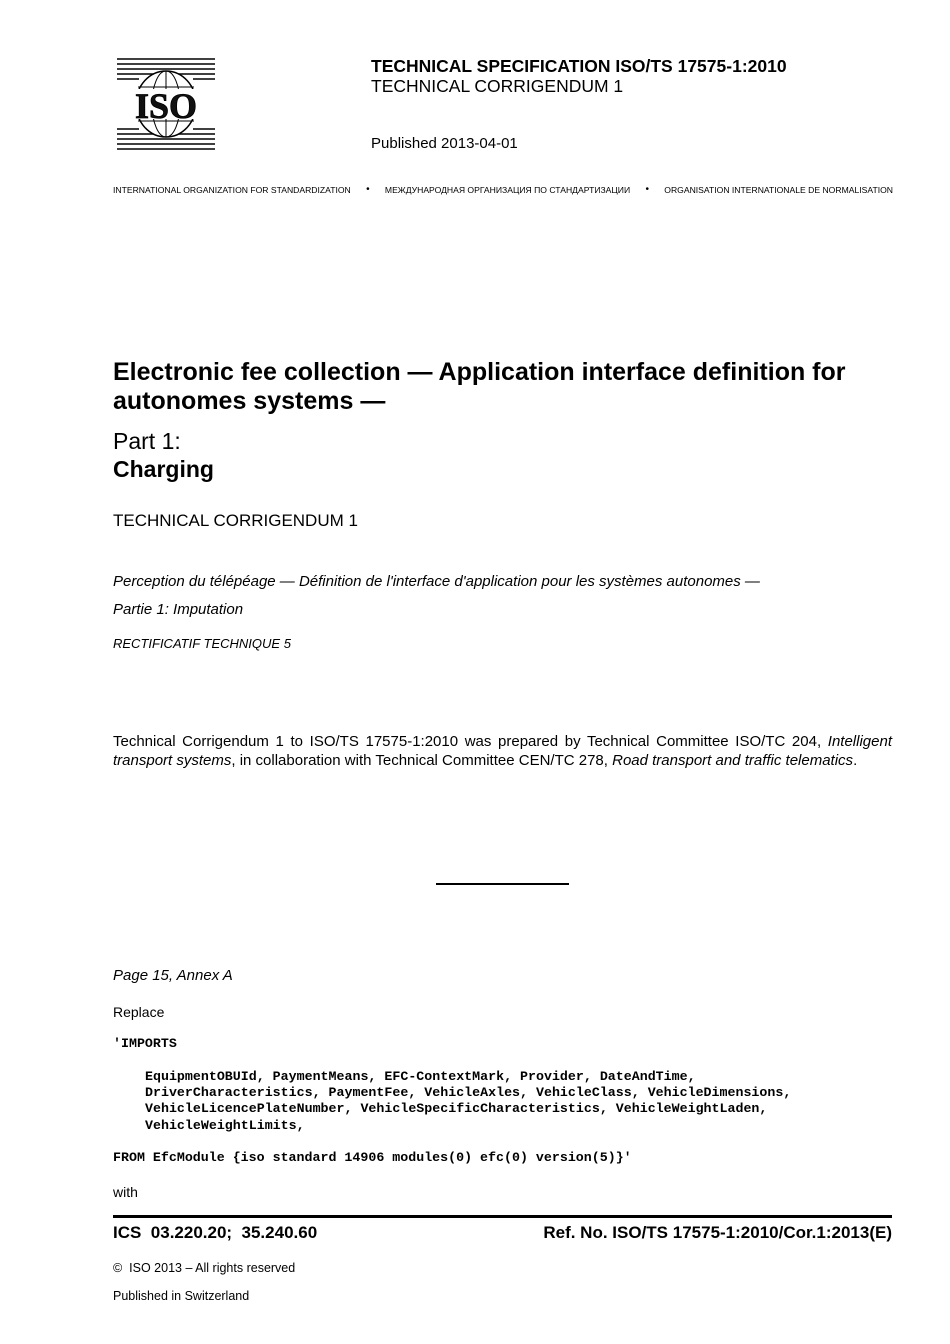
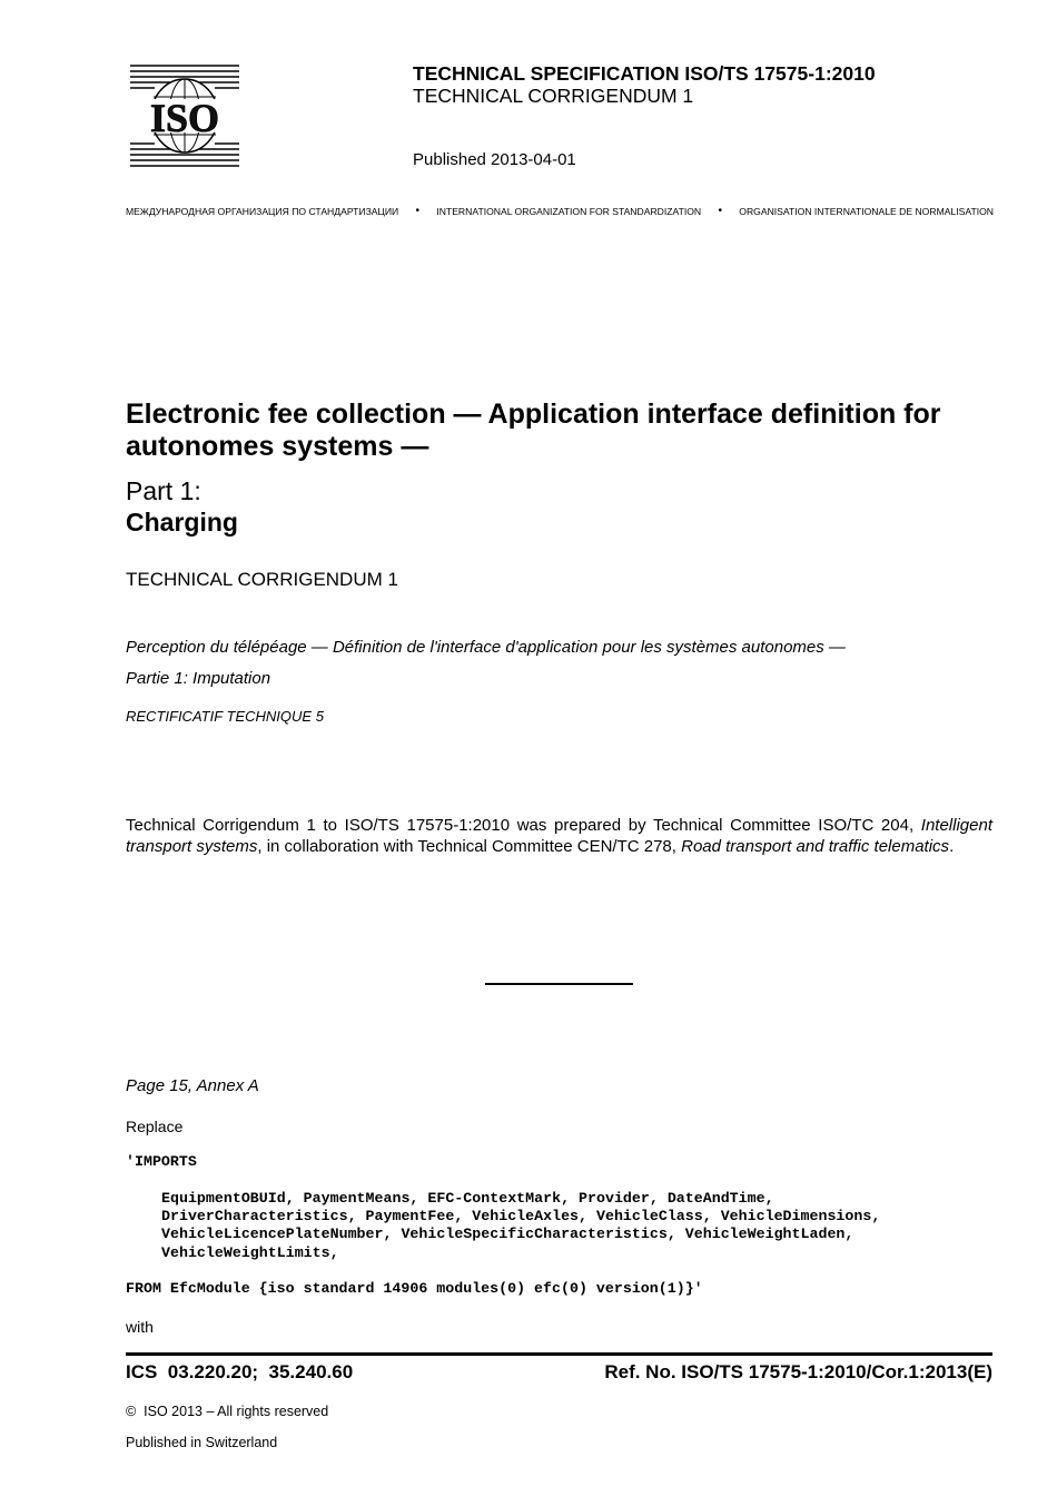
  ISO
  TECHNICAL SPECIFICATION ISO/TS 17575-1:2010
  TECHNICAL CORRIGENDUM 1
  Published 2013-04-01
- INTERNATIONAL ORGANIZATION FOR STANDARDIZATION
+ МЕЖДУНАРОДНАЯ ОРГАНИЗАЦИЯ ПО СТАНДАРТИЗАЦИИ
  •
- МЕЖДУНАРОДНАЯ ОРГАНИЗАЦИЯ ПО СТАНДАРТИЗАЦИИ
+ INTERNATIONAL ORGANIZATION FOR STANDARDIZATION
  •
  ORGANISATION INTERNATIONALE DE NORMALISATION
  Electronic fee collection — Application interface definition for autonomes systems —
  Part 1:
  Charging
  TECHNICAL CORRIGENDUM 1
  Perception du télépéage — Définition de l'interface d'application pour les systèmes autonomes —
  Partie 1: Imputation
  RECTIFICATIF TECHNIQUE 5
  Technical Corrigendum 1 to ISO/TS 17575-1:2010 was prepared by Technical Committee ISO/TC 204, Intelligent transport systems, in collaboration with Technical Committee CEN/TC 278, Road transport and traffic telematics.
  Page 15, Annex A
  Replace
  'IMPORTS
  EquipmentOBUId, PaymentMeans, EFC-ContextMark, Provider, DateAndTime,
  DriverCharacteristics, PaymentFee, VehicleAxles, VehicleClass, VehicleDimensions,
  VehicleLicencePlateNumber, VehicleSpecificCharacteristics, VehicleWeightLaden,
  VehicleWeightLimits,
- FROM EfcModule {iso standard 14906 modules(0) efc(0) version(5)}'
+ FROM EfcModule {iso standard 14906 modules(0) efc(0) version(1)}'
  with
  ICS 03.220.20; 35.240.60
  Ref. No. ISO/TS 17575-1:2010/Cor.1:2013(E)
  © ISO 2013 – All rights reserved
  Published in Switzerland
